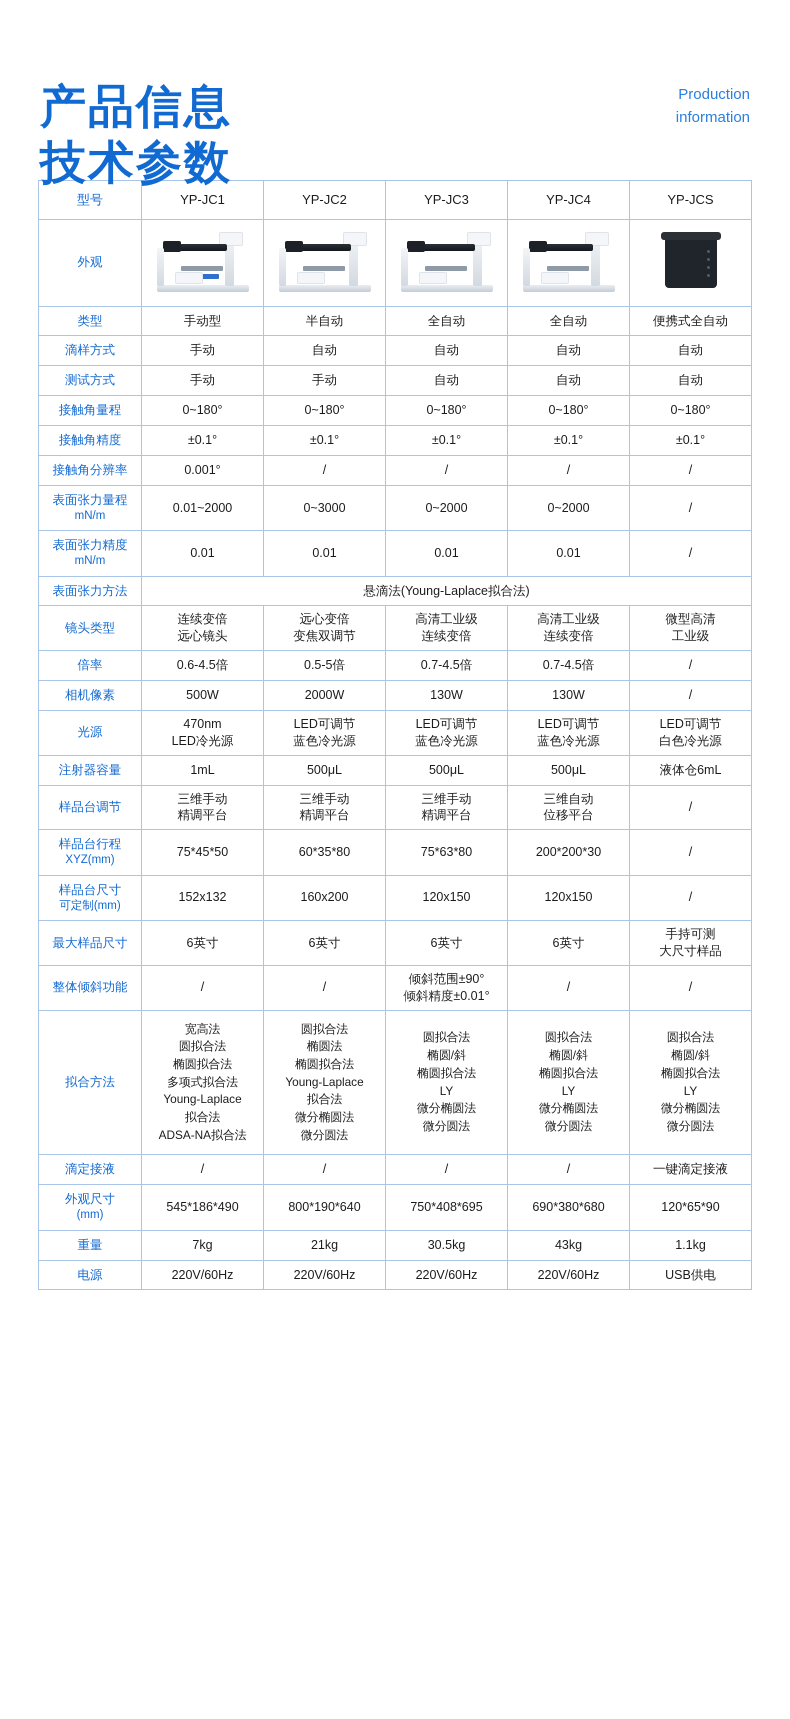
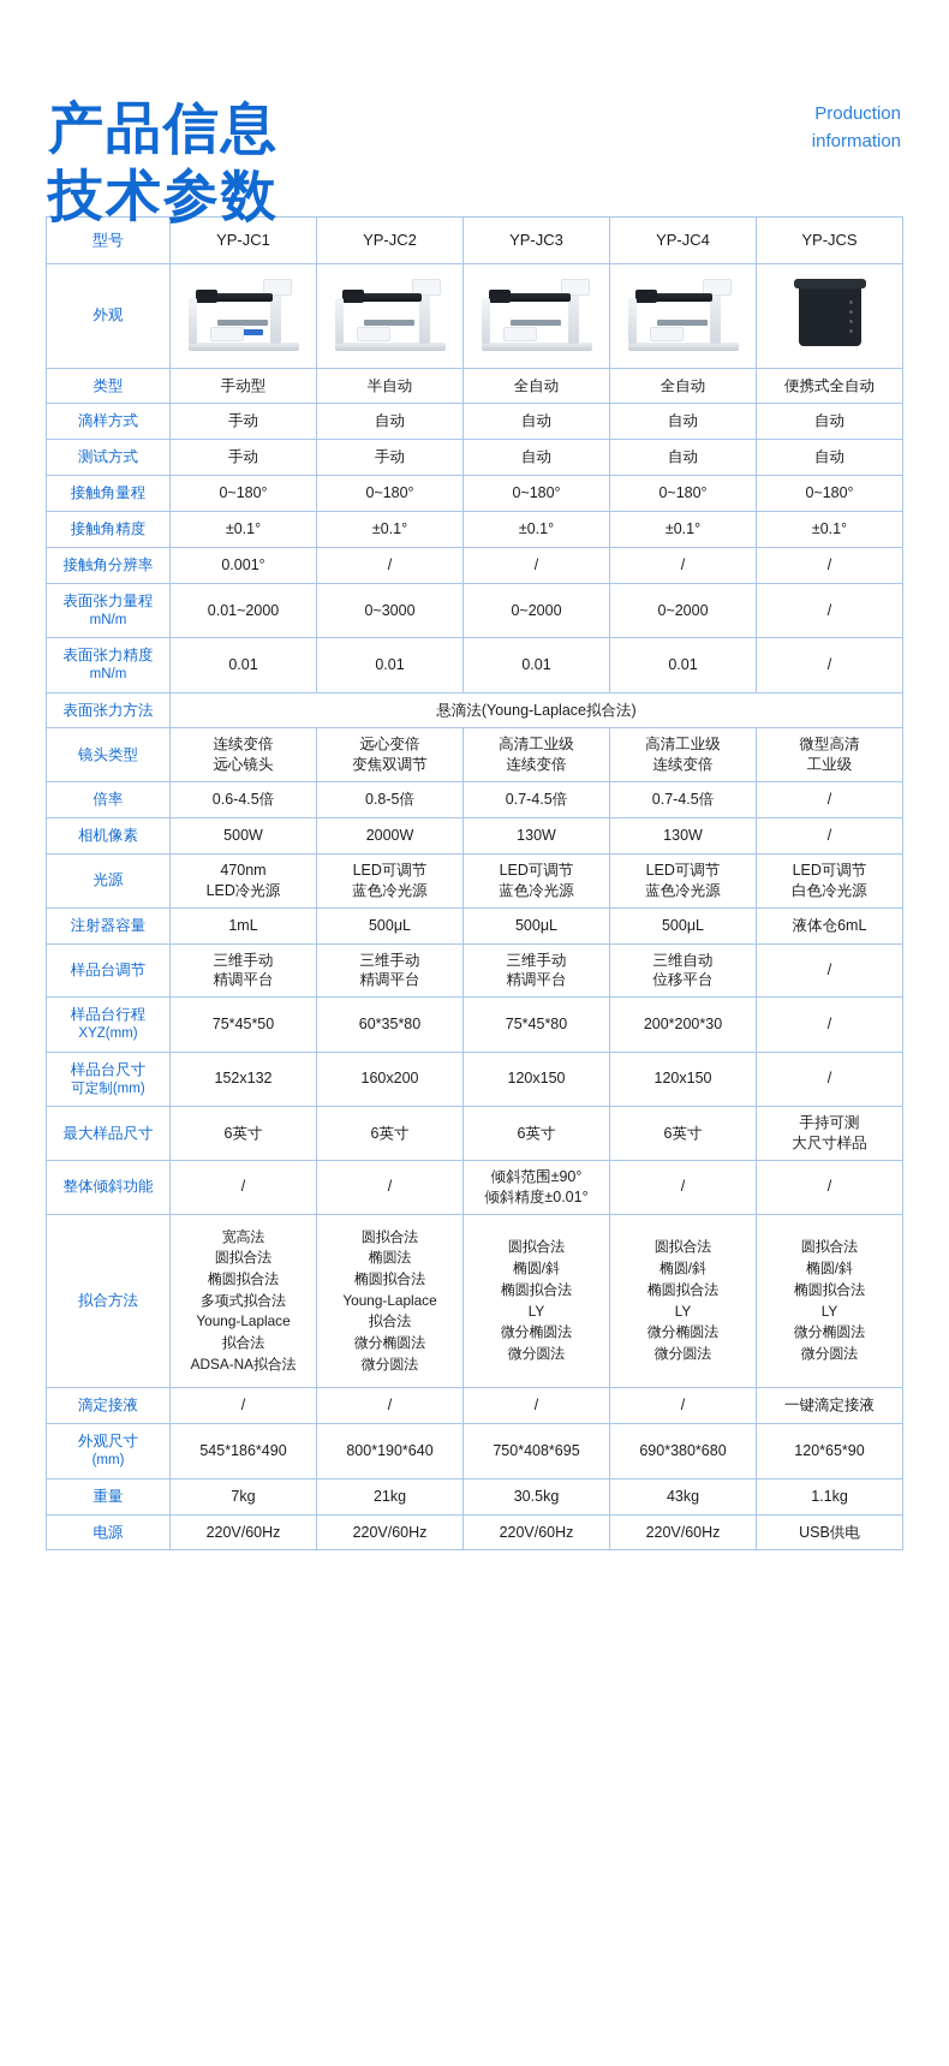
  产品信息
  技术参数
  Production
  information
  型号	YP-JC1	YP-JC2	YP-JC3	YP-JC4	YP-JCS
  外观
  类型	手动型	半自动	全自动	全自动	便携式全自动
  滴样方式	手动	自动	自动	自动	自动
  测试方式	手动	手动	自动	自动	自动
  接触角量程	0~180°	0~180°	0~180°	0~180°	0~180°
  接触角精度	±0.1°	±0.1°	±0.1°	±0.1°	±0.1°
  接触角分辨率	0.001°	/	/	/	/
  表面张力量程mN/m	0.01~2000	0~3000	0~2000	0~2000	/
  表面张力精度mN/m	0.01	0.01	0.01	0.01	/
  表面张力方法	悬滴法(Young-Laplace拟合法)
  镜头类型	连续变倍远心镜头	远心变倍变焦双调节	高清工业级连续变倍	高清工业级连续变倍	微型高清工业级
- 倍率	0.6-4.5倍	0.5-5倍	0.7-4.5倍	0.7-4.5倍	/
+ 倍率	0.6-4.5倍	0.8-5倍	0.7-4.5倍	0.7-4.5倍	/
  相机像素	500W	2000W	130W	130W	/
  光源	470nmLED冷光源	LED可调节蓝色冷光源	LED可调节蓝色冷光源	LED可调节蓝色冷光源	LED可调节白色冷光源
  注射器容量	1mL	500μL	500μL	500μL	液体仓6mL
  样品台调节	三维手动精调平台	三维手动精调平台	三维手动精调平台	三维自动位移平台	/
- 样品台行程XYZ(mm)	75*45*50	60*35*80	75*63*80	200*200*30	/
+ 样品台行程XYZ(mm)	75*45*50	60*35*80	75*45*80	200*200*30	/
  样品台尺寸可定制(mm)	152x132	160x200	120x150	120x150	/
  最大样品尺寸	6英寸	6英寸	6英寸	6英寸	手持可测大尺寸样品
  整体倾斜功能	/	/	倾斜范围±90°倾斜精度±0.01°	/	/
  拟合方法	宽高法圆拟合法椭圆拟合法多项式拟合法Young-Laplace拟合法ADSA-NA拟合法	圆拟合法椭圆法椭圆拟合法Young-Laplace拟合法微分椭圆法微分圆法	圆拟合法椭圆/斜椭圆拟合法LY微分椭圆法微分圆法	圆拟合法椭圆/斜椭圆拟合法LY微分椭圆法微分圆法	圆拟合法椭圆/斜椭圆拟合法LY微分椭圆法微分圆法
  滴定接液	/	/	/	/	一键滴定接液
  外观尺寸(mm)	545*186*490	800*190*640	750*408*695	690*380*680	120*65*90
  重量	7kg	21kg	30.5kg	43kg	1.1kg
  电源	220V/60Hz	220V/60Hz	220V/60Hz	220V/60Hz	USB供电
